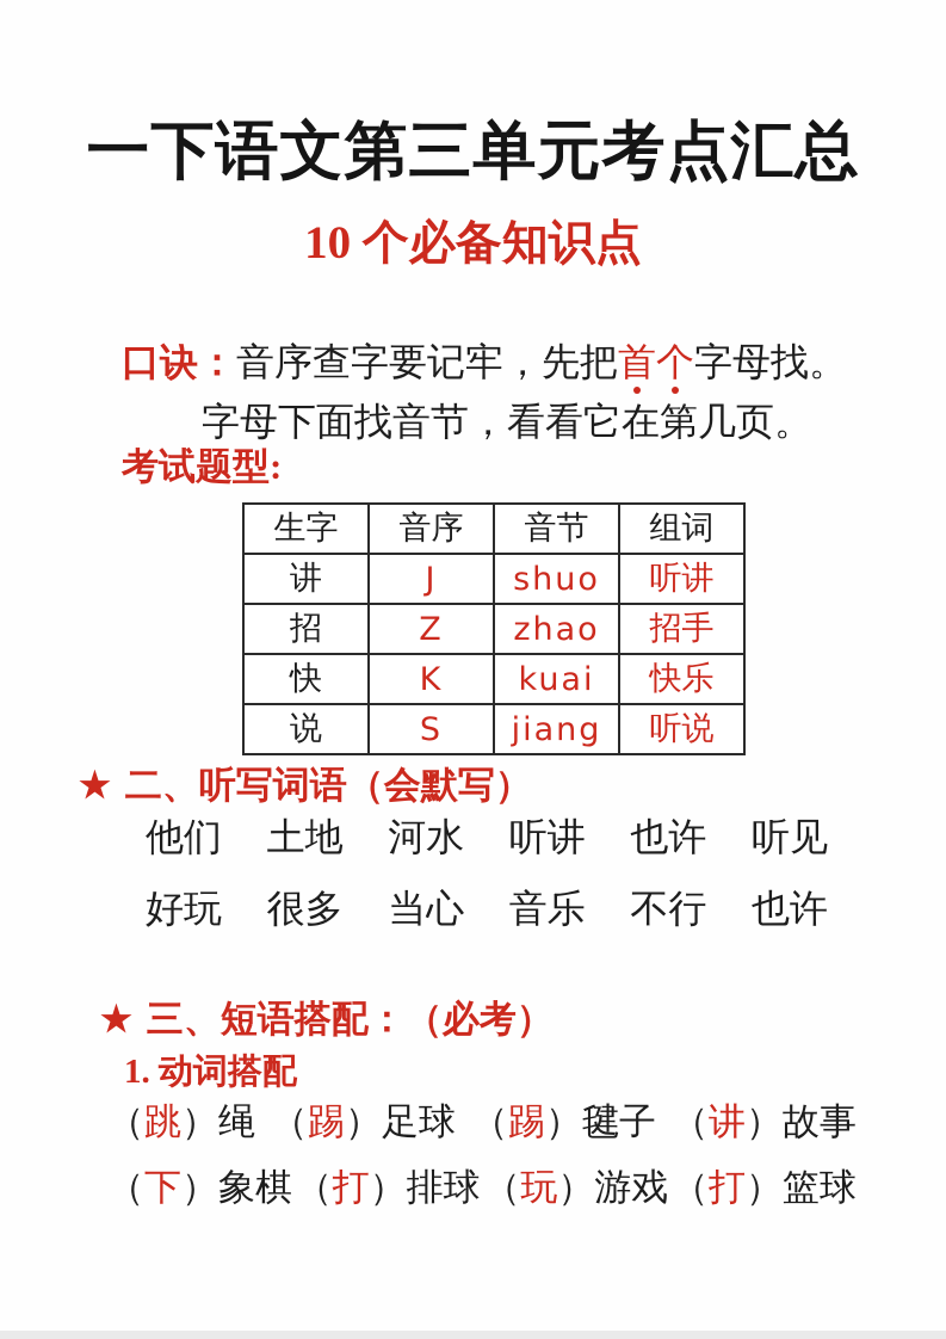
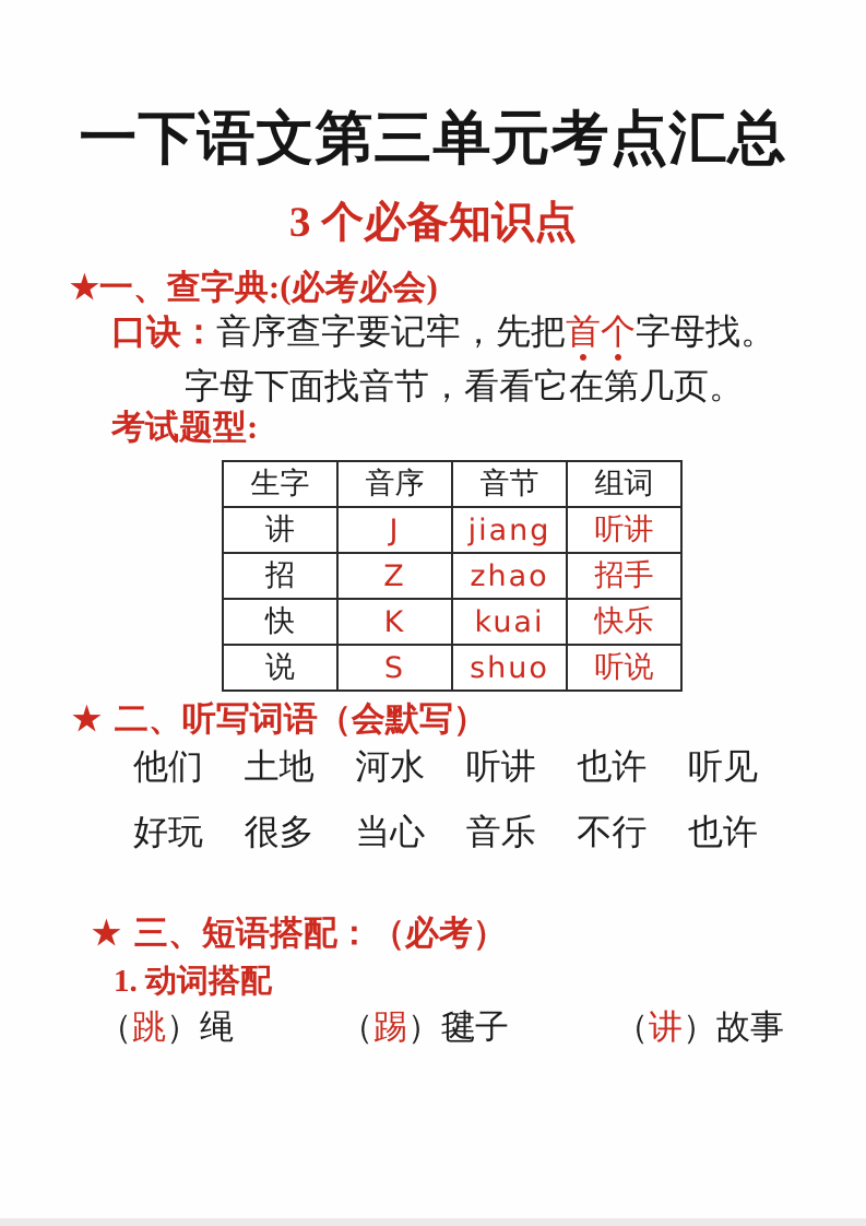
  一下语文第三单元考点汇总
- 10 个必备知识点
+ 3 个必备知识点
+ ★一、查字典:(必考必会)
  口诀：音序查字要记牢，先把首个字母找。
  字母下面找音节，看看它在第几页。
  考试题型:
  生字	音序	音节	组词
- 讲	J	shuo	听讲
+ 讲	J	jiang	听讲
  招	Z	zhao	招手
  快	K	kuai	快乐
- 说	S	jiang	听说
+ 说	S	shuo	听说
  ★ 二、听写词语（会默写）
  他们
  土地
  河水
  听讲
  也许
  听见
  好玩
  很多
  当心
  音乐
  不行
  也许
  ★ 三、短语搭配：（必考）
  1. 动词搭配
  （跳）绳
- （踢）足球
  （踢）毽子
  （讲）故事
- （下）象棋
- （打）排球
- （玩）游戏
- （打）篮球
